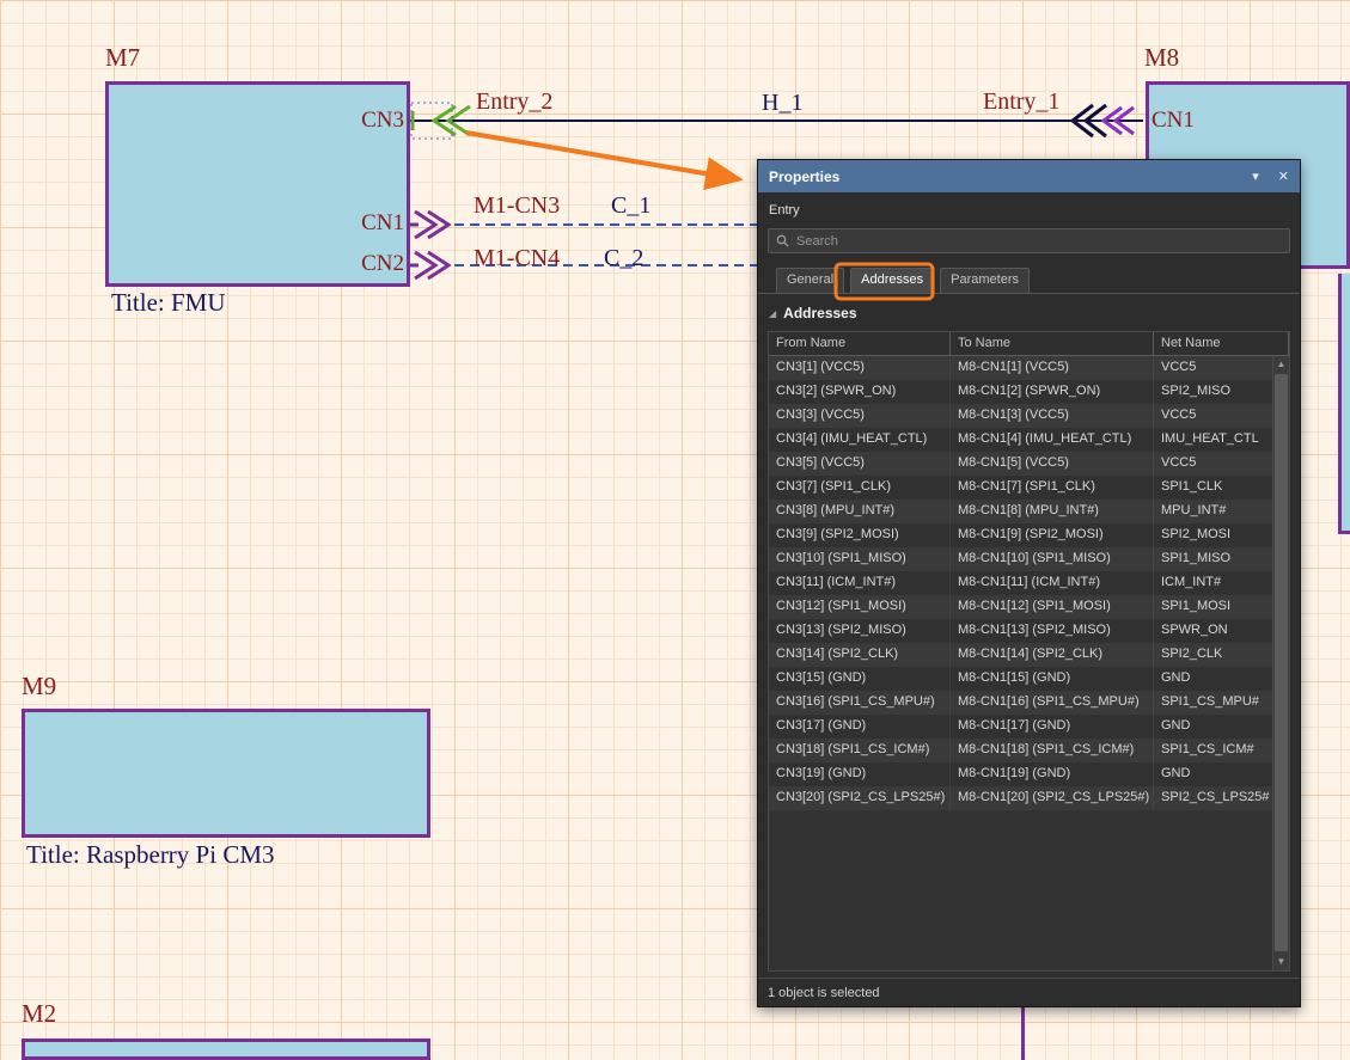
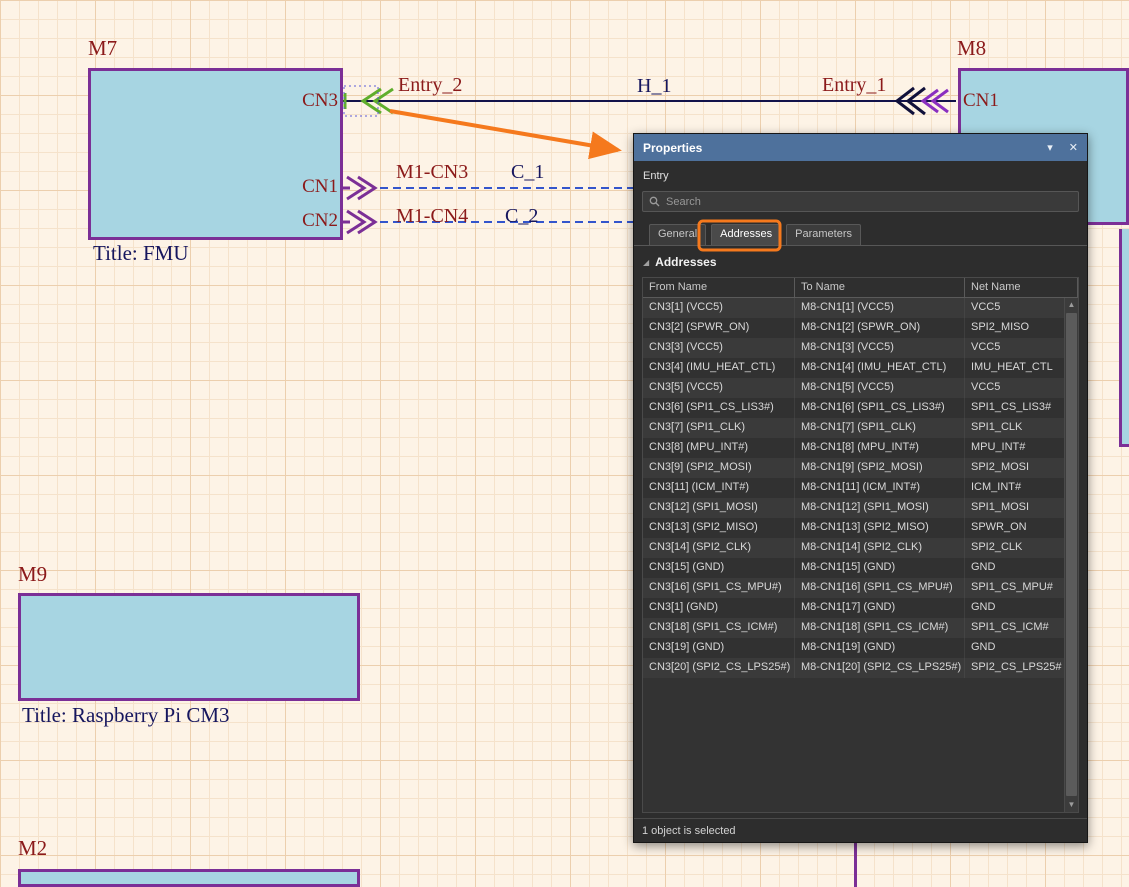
  M7
  Title: FMU
  CN3
  CN1
  CN2
  M8
  CN1
  M9
  Title: Raspberry Pi CM3
  M2
  Entry_2
  H_1
  Entry_1
  M1-CN3
  C_1
  M1-CN4
  C_2
  Properties
  ▾
  ✕
  Entry
  Search
  General
  Addresses
  Parameters
  ◢
  Addresses
  From Name
  To Name
  Net Name
  CN3[1] (VCC5)
  M8-CN1[1] (VCC5)
  VCC5
  CN3[2] (SPWR_ON)
  M8-CN1[2] (SPWR_ON)
  SPI2_MISO
  CN3[3] (VCC5)
  M8-CN1[3] (VCC5)
  VCC5
  CN3[4] (IMU_HEAT_CTL)
  M8-CN1[4] (IMU_HEAT_CTL)
  IMU_HEAT_CTL
  CN3[5] (VCC5)
  M8-CN1[5] (VCC5)
  VCC5
+ CN3[6] (SPI1_CS_LIS3#)
+ M8-CN1[6] (SPI1_CS_LIS3#)
+ SPI1_CS_LIS3#
  CN3[7] (SPI1_CLK)
  M8-CN1[7] (SPI1_CLK)
  SPI1_CLK
  CN3[8] (MPU_INT#)
  M8-CN1[8] (MPU_INT#)
  MPU_INT#
  CN3[9] (SPI2_MOSI)
  M8-CN1[9] (SPI2_MOSI)
  SPI2_MOSI
- CN3[10] (SPI1_MISO)
- M8-CN1[10] (SPI1_MISO)
- SPI1_MISO
  CN3[11] (ICM_INT#)
  M8-CN1[11] (ICM_INT#)
  ICM_INT#
  CN3[12] (SPI1_MOSI)
  M8-CN1[12] (SPI1_MOSI)
  SPI1_MOSI
  CN3[13] (SPI2_MISO)
  M8-CN1[13] (SPI2_MISO)
  SPWR_ON
  CN3[14] (SPI2_CLK)
  M8-CN1[14] (SPI2_CLK)
  SPI2_CLK
  CN3[15] (GND)
  M8-CN1[15] (GND)
  GND
  CN3[16] (SPI1_CS_MPU#)
  M8-CN1[16] (SPI1_CS_MPU#)
  SPI1_CS_MPU#
- CN3[17] (GND)
+ CN3[1] (GND)
  M8-CN1[17] (GND)
  GND
  CN3[18] (SPI1_CS_ICM#)
  M8-CN1[18] (SPI1_CS_ICM#)
  SPI1_CS_ICM#
  CN3[19] (GND)
  M8-CN1[19] (GND)
  GND
  CN3[20] (SPI2_CS_LPS25#)
  M8-CN1[20] (SPI2_CS_LPS25#)
  SPI2_CS_LPS25#
  ▲
  ▼
  1 object is selected
